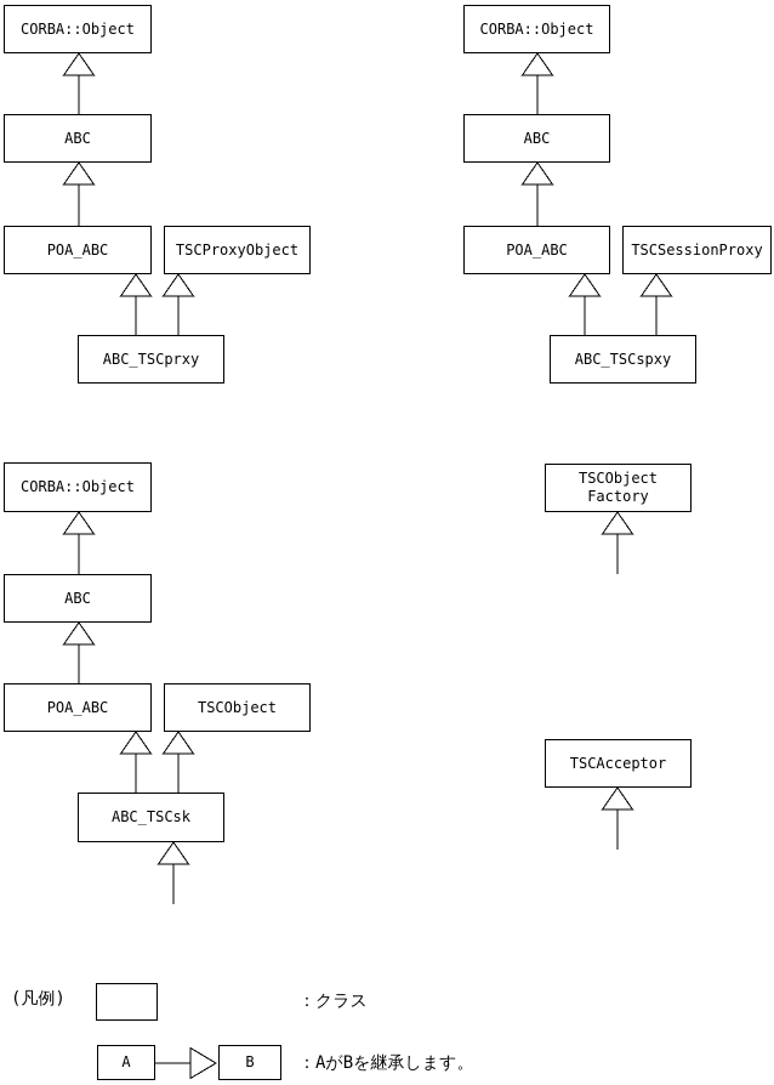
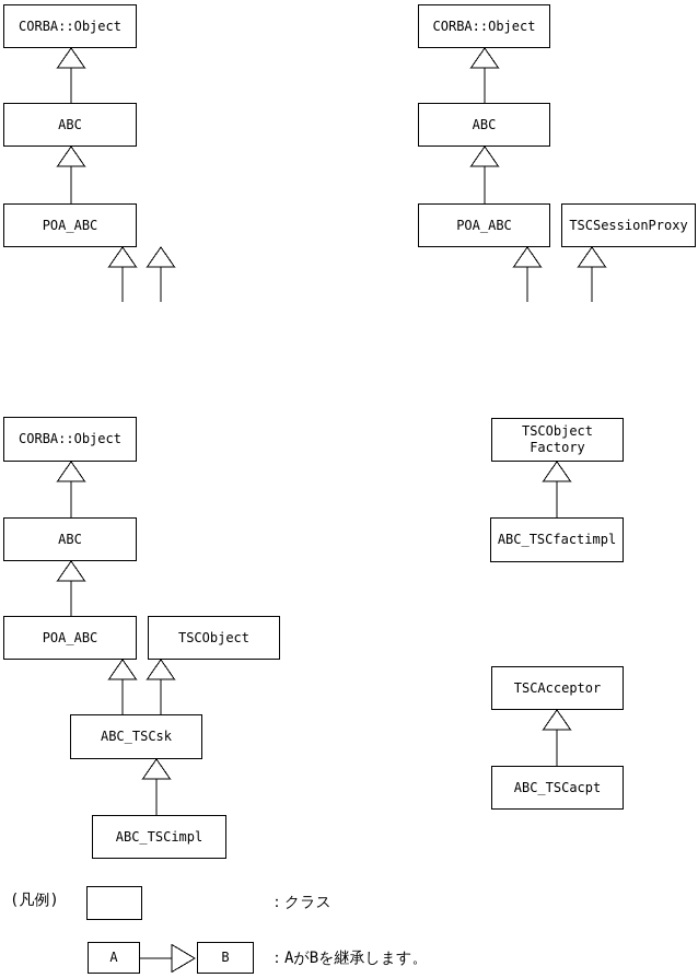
  CORBA::Object
  ABC
  POA_ABC
- TSCProxyObject
- ABC_TSCprxy
  CORBA::Object
  ABC
  POA_ABC
  TSCSessionProxy
- ABC_TSCspxy
  CORBA::Object
  ABC
  POA_ABC
  TSCObject
  ABC_TSCsk
+ ABC_TSCimpl
  TSCObject
  Factory
+ ABC_TSCfactimpl
  TSCAcceptor
+ ABC_TSCacpt
  (凡例)
  ：クラス
  A
  B
  ：AがBを継承します。
